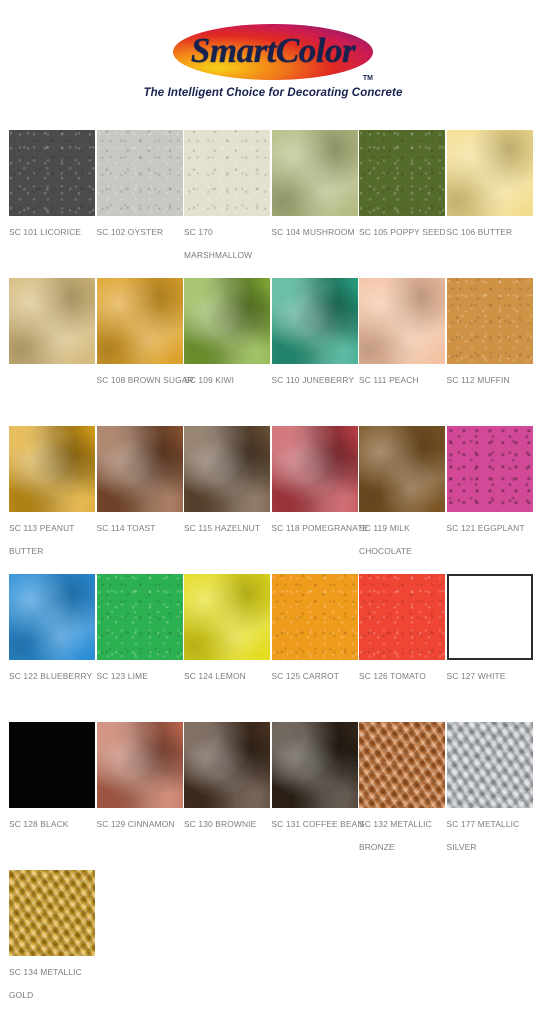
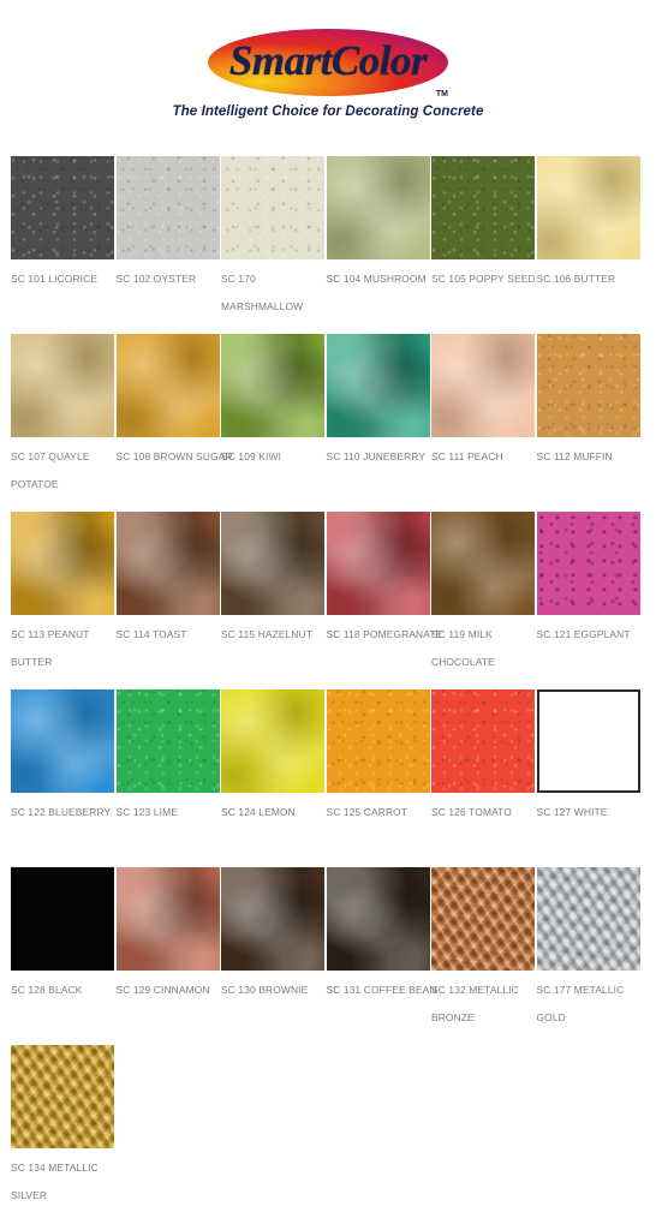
  SmartColor
  The Intelligent Choice for Decorating Concrete
  SC 101 LICORICE
  SC 102 OYSTER
  SC 170
  MARSHMALLOW
  SC 104 MUSHROOM
  SC 105 POPPY SEED
  SC 106 BUTTER
+ SC 107 QUAYLE
+ POTATOE
  SC 108 BROWN SUG
  SC 109 KIWI
  SC 110 JUNEBERRY
  SC 111 PEACH
  SC 112 MUFFIN
  SC 113 PEANUT
  BUTTER
  SC 114 TOAST
  SC 115 HAZELNUT
  SC 118 POMEGRANA
  SC 119 MILK
  CHOCOLATE
  SC 121 EGGPLANT
  SC 122 BLUEBERRY
  SC 123 LIME
  SC 124 LEMON
  SC 125 CARROT
  SC 126 TOMATO
  SC 127 WHITE
  SC 128 BLACK
  SC 129 CINNAMON
  SC 130 BROWNIE
  SC 131 COFFEE BEA
  SC 132 METALLIC
  BRONZE
  SC 177 METALLIC
- SILVER
+ GOLD
  SC 134 METALLIC
- GOLD
+ SILVER
